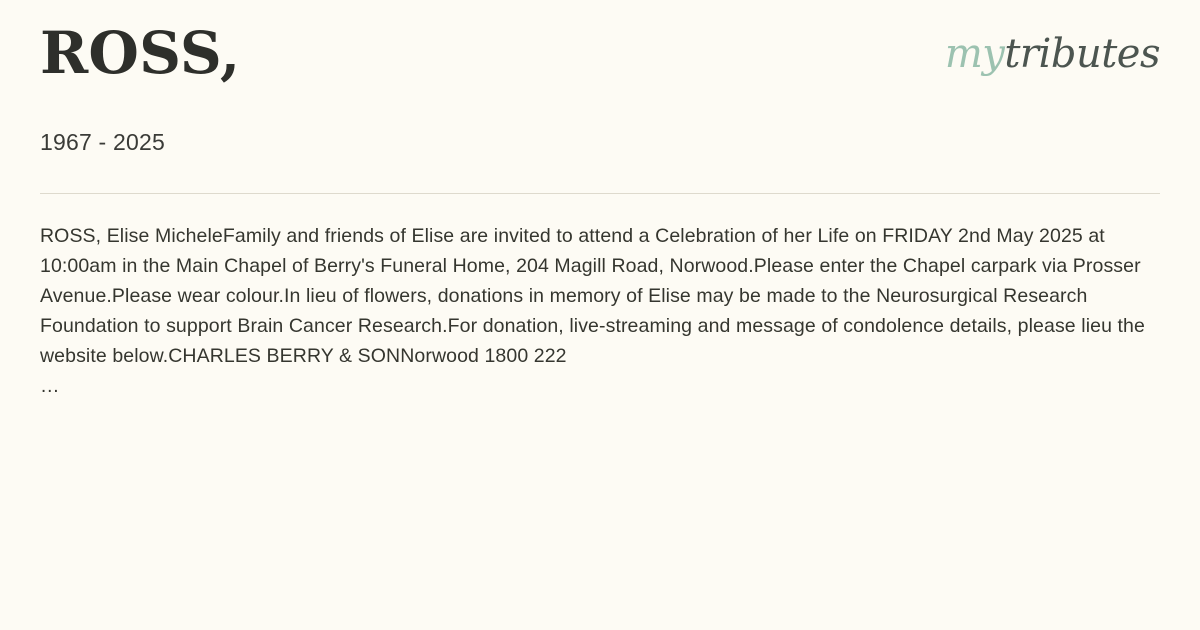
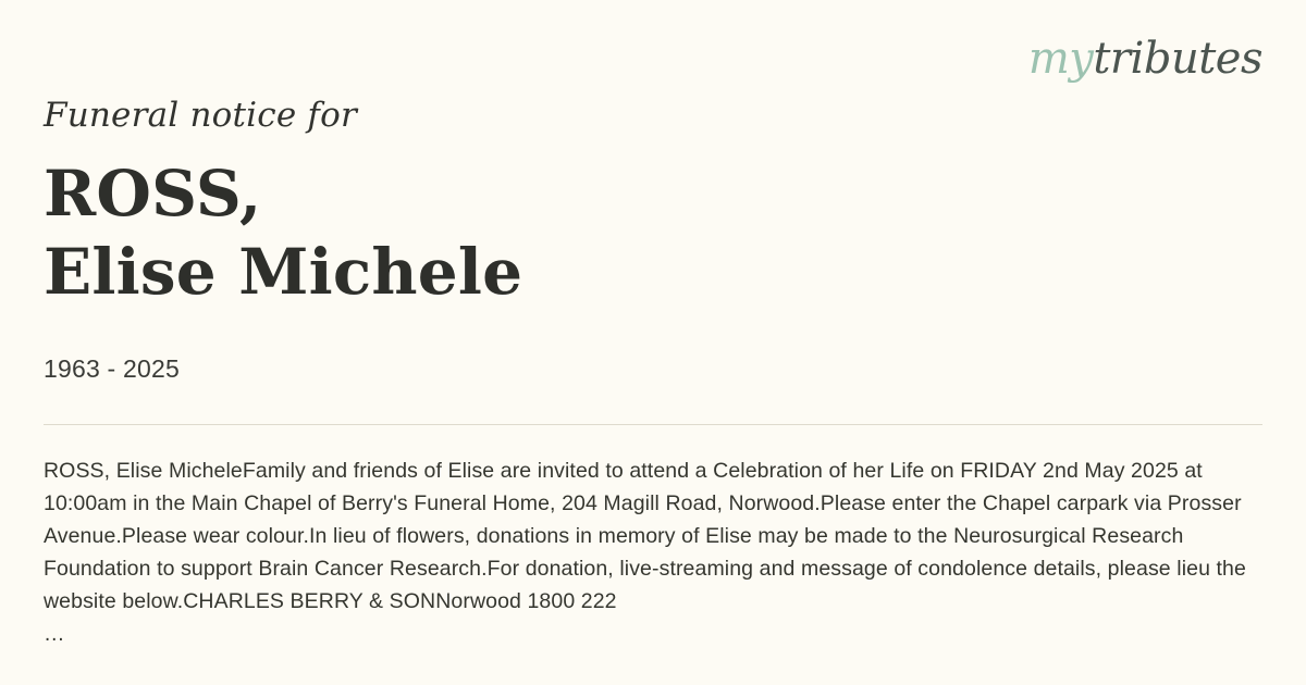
  mytributes
+ Funeral notice for
  ROSS,
+ Elise Michele
- 1967 - 2025
+ 1963 - 2025
  ROSS, Elise MicheleFamily and friends of Elise are invited to attend a Celebration of her Life on FRIDAY 2nd May 2025 at 10:00am in the Main Chapel of Berry's Funeral Home, 204 Magill Road, Norwood.Please enter the Chapel carpark via Prosser Avenue.Please wear colour.In lieu of flowers, donations in memory of Elise may be made to the Neurosurgical Research Foundation to support Brain Cancer Research.For donation, live-streaming and message of condolence details, please lieu the website below.CHARLES BERRY & SONNorwood 1800 222
  …
